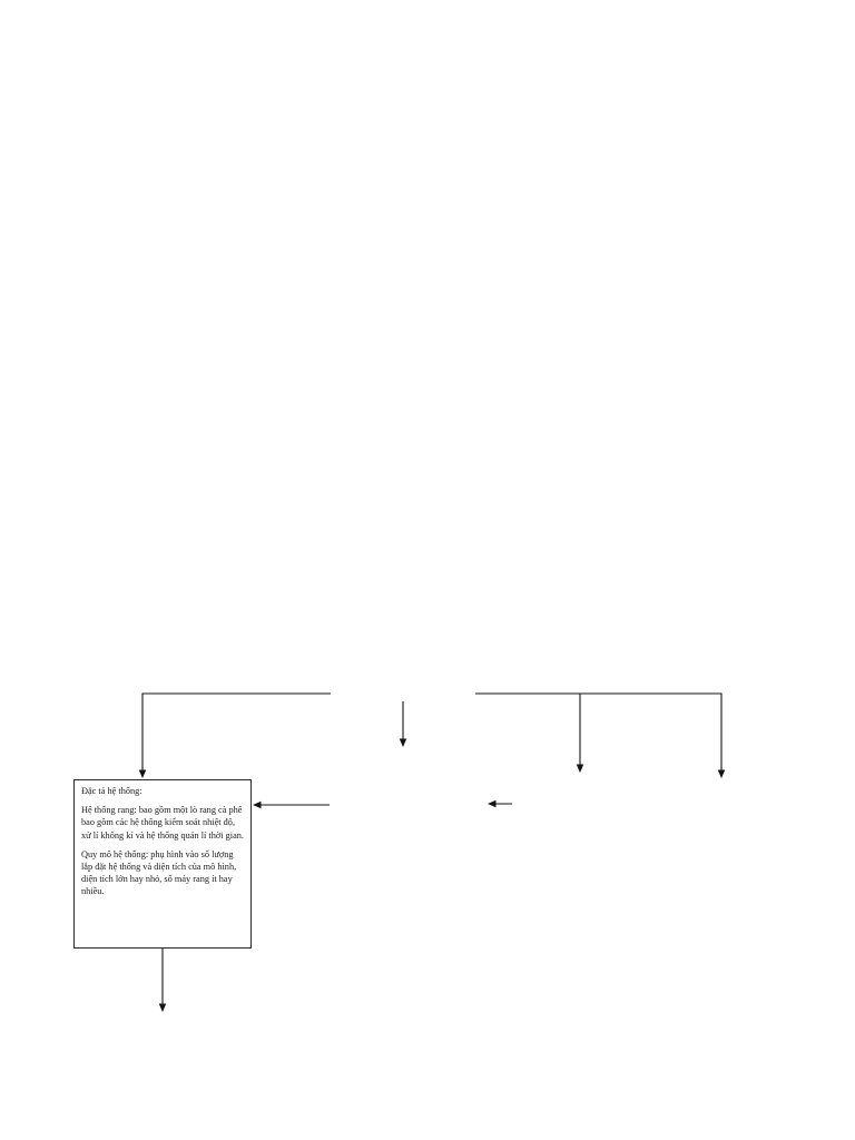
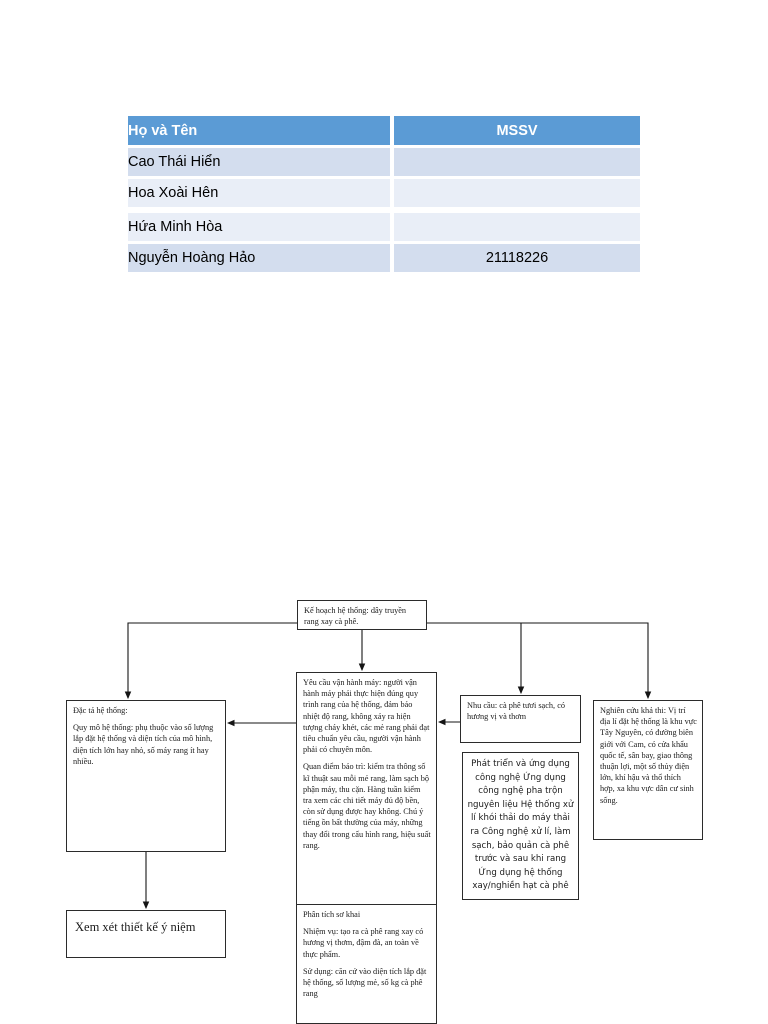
+ Họ và Tên		MSSV
+ Cao Thái Hiển
+ Hoa Xoài Hên
+ Hứa Minh Hòa
+ Nguyễn Hoàng Hảo		21118226
+ Kế hoạch hệ thống: dây truyền rang xay cà phê.
  Đặc tả hệ thống:
- Hệ thống rang: bao gồm một lò rang cà phê bao gồm các hệ thống kiểm soát nhiệt độ, xử lí không kí và hệ thống quản lí thời gian.
- Quy mô hệ thống: phụ hình vào số lượng lắp đặt hệ thống và diện tích của mô hình, diện tích lớn hay nhỏ, số máy rang ít hay nhiều.
+ Quy mô hệ thống: phụ thuộc vào số lượng lắp đặt hệ thống và diện tích của mô hình, diện tích lớn hay nhỏ, số máy rang ít hay nhiều.
+ Yêu cầu vận hành máy: người vận hành máy phải thực hiện đúng quy trình rang của hệ thống, đảm bảo nhiệt độ rang, không xảy ra hiện tượng cháy khét, các mẻ rang phải đạt tiêu chuẩn yêu cầu, người vận hành phải có chuyên môn.
+ Quan điểm bảo trì: kiểm tra thông số kĩ thuật sau mỗi mẻ rang, làm sạch bộ phận máy, thu cặn. Hàng tuần kiểm tra xem các chi tiết máy đủ độ bền, còn sử dụng được hay không. Chú ý tiếng ồn bất thường của máy, những thay đổi trong cấu hình rang, hiệu suất rang.
+ Phân tích sơ khai
+ Nhiệm vụ: tạo ra cà phê rang xay có hương vị thơm, đậm đà, an toàn về thực phẩm.
+ Sử dụng: căn cứ vào diện tích lắp đặt hệ thống, số lượng mẻ, số kg cà phê rang
+ Nhu cầu: cà phê tươi sạch, có hương vị và thơm
+ Phát triển và ứng dụng công nghệ Ứng dụng công nghệ pha trộn nguyên liệu Hệ thống xử lí khói thải do máy thải ra Công nghệ xử lí, làm sạch, bảo quản cà phê trước và sau khi rang Ứng dụng hệ thống xay/nghiền hạt cà phê
+ Nghiên cứu khả thi: Vị trí địa lí đặt hệ thống là khu vực Tây Nguyên, có đường biên giới với Cam, có cửa khẩu quốc tế, sân bay, giao thông thuận lợi, một số thủy điện lớn, khí hậu và thổ thích hợp, xa khu vực dân cư sinh sống.
+ Xem xét thiết kế ý niệm
